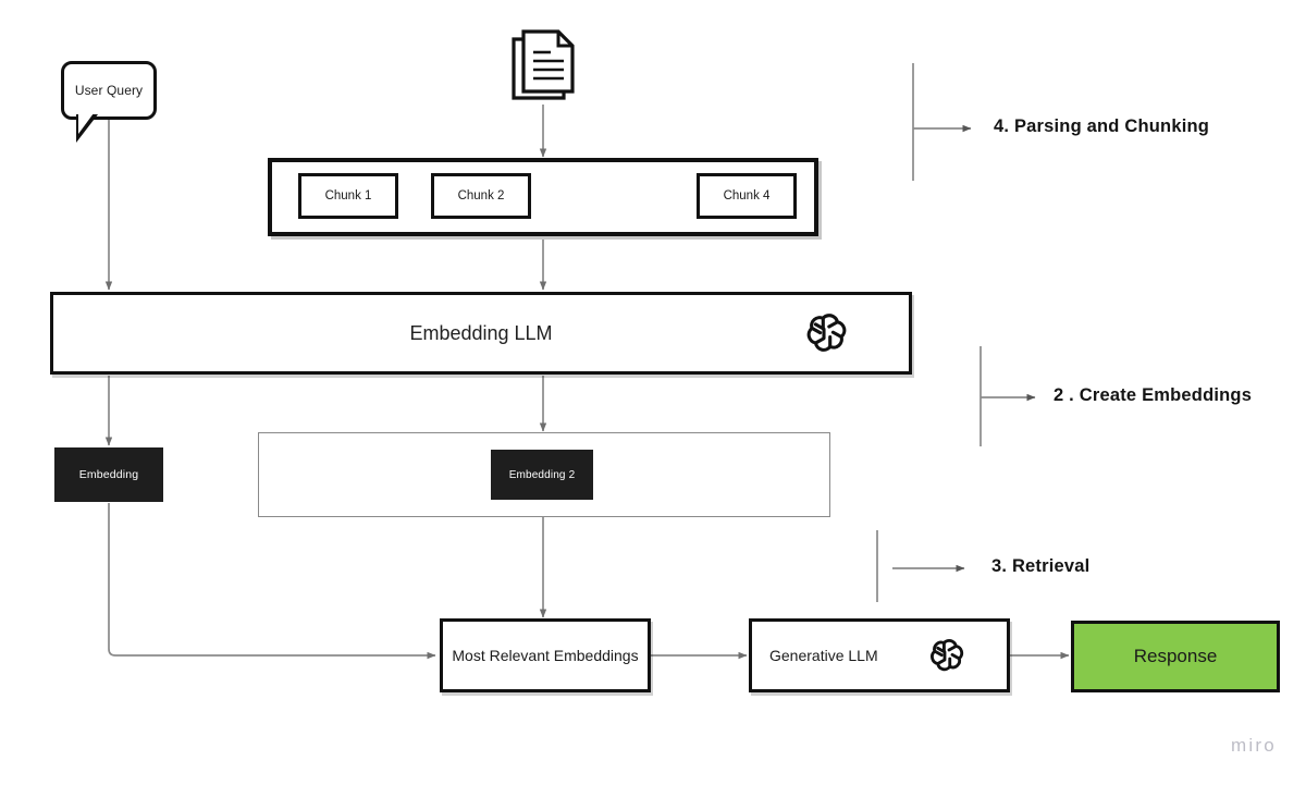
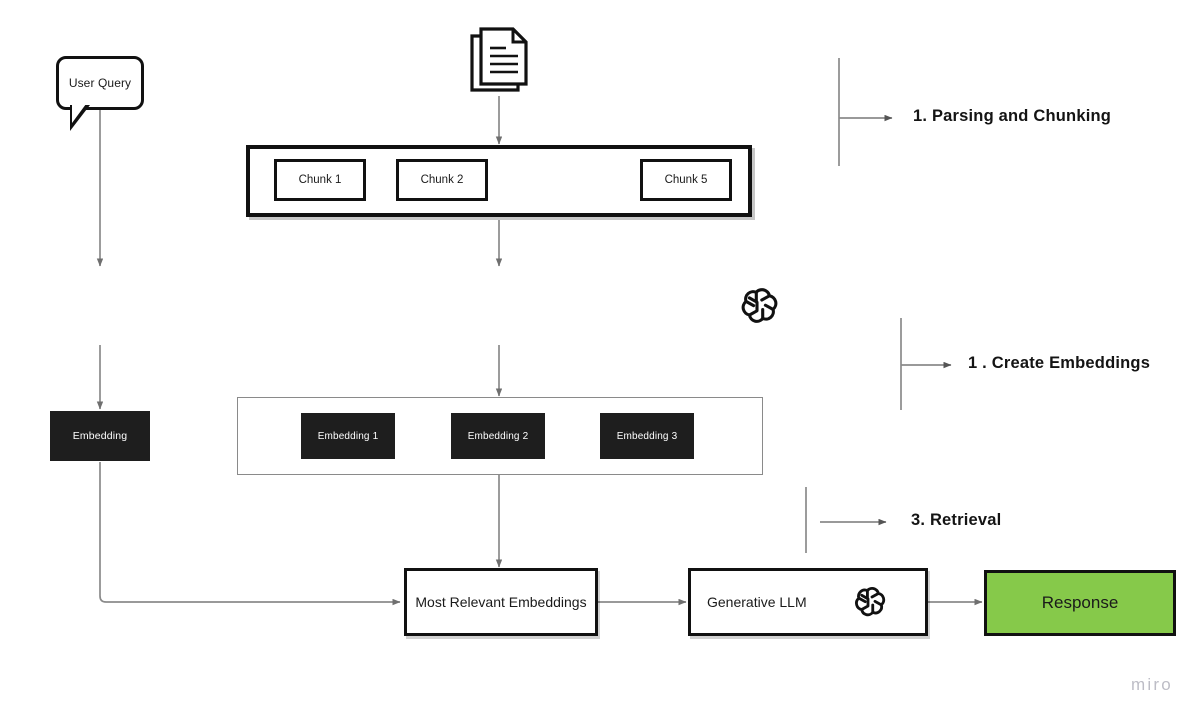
  User Query
  Chunk 1
  Chunk 2
- Chunk 4
+ Chunk 5
- Embedding LLM
  Embedding
+ Embedding 1
  Embedding 2
+ Embedding 3
  Most Relevant Embeddings
  Generative LLM
  Response
- 4. Parsing and Chunking
+ 1. Parsing and Chunking
- 2 . Create Embeddings
+ 1 . Create Embeddings
  3. Retrieval
  miro
